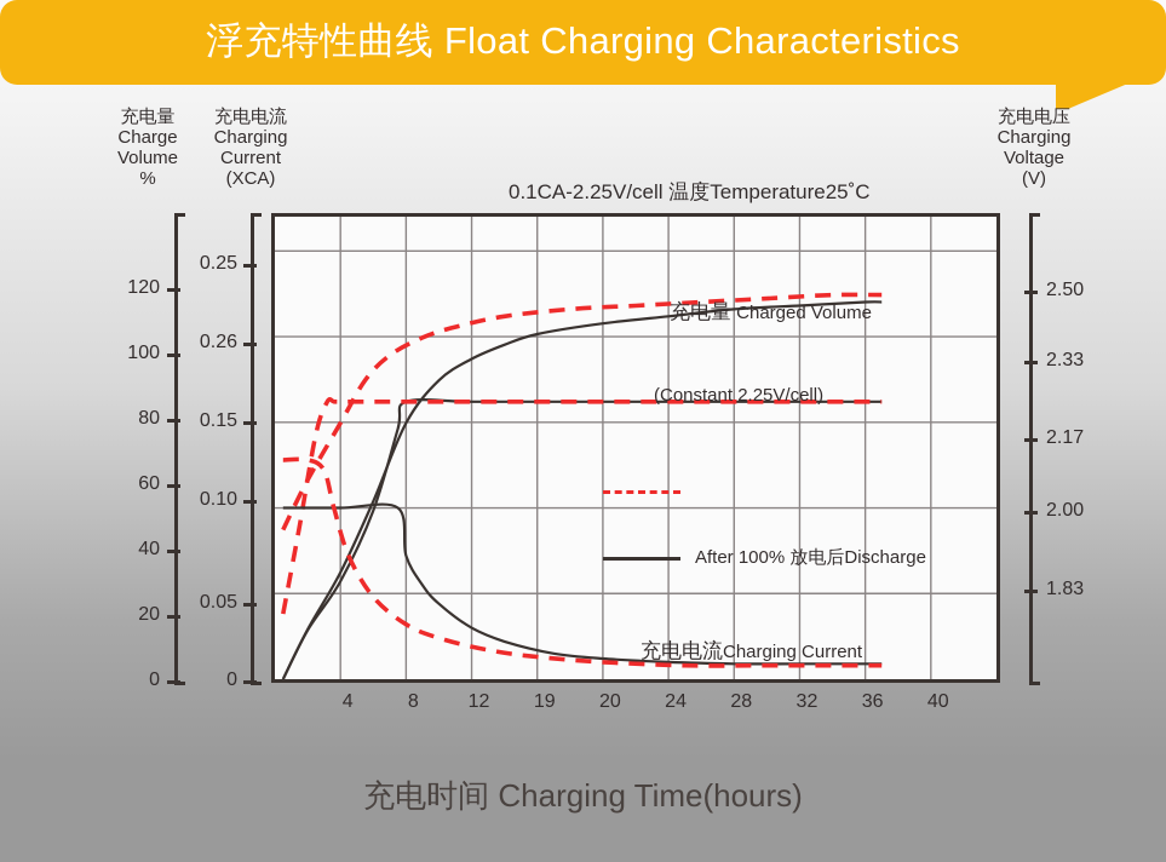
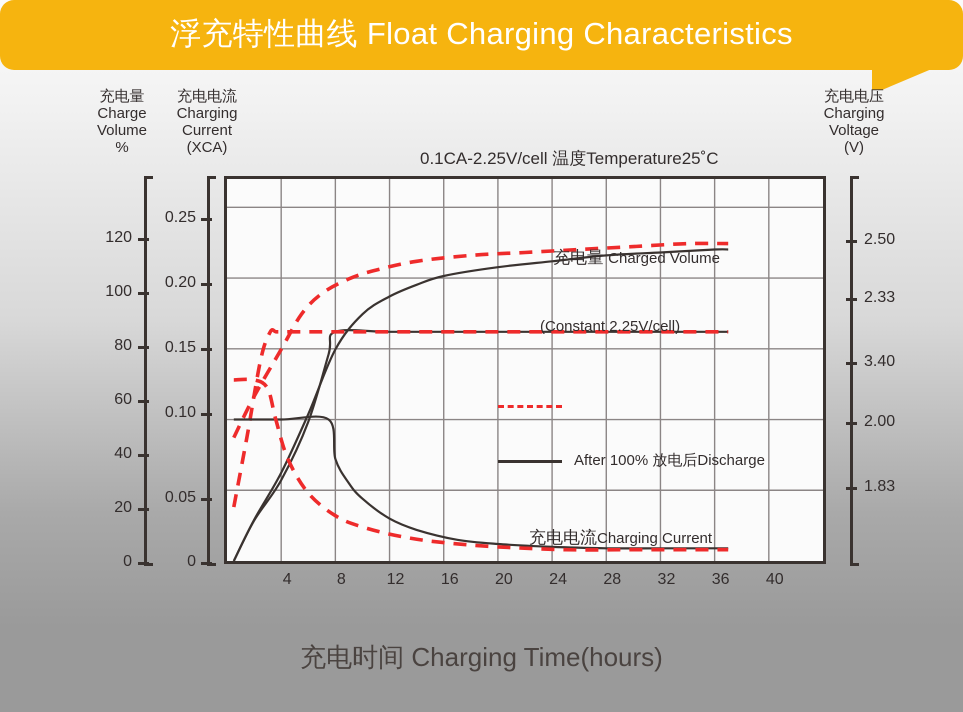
  浮充特性曲线 Float Charging Characteristics
  充电量
  Charge
  Volume
  %
  充电电流
  Charging
  Current
  (XCA)
  充电电压
  Charging
  Voltage
  (V)
  120
  100
  80
  60
  40
  20
  0
  0.25
- 0.26
+ 0.20
  0.15
  0.10
  0.05
  0
  2.50
  2.33
- 2.17
+ 3.40
  2.00
  1.83
  0.1CA-2.25V/cell 温度Temperature25˚C
  4
  8
  12
- 19
+ 16
  20
  24
  28
  32
  36
  40
  充电量 Charged Volume
  (Constant 2.25V/cell)
  充电电流Charging Current
  After 100% 放电后Discharge
  充电时间 Charging Time(hours)
